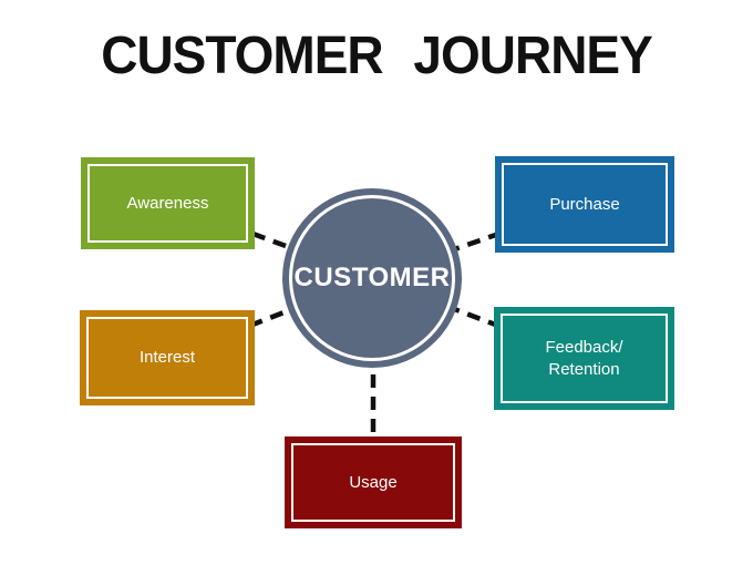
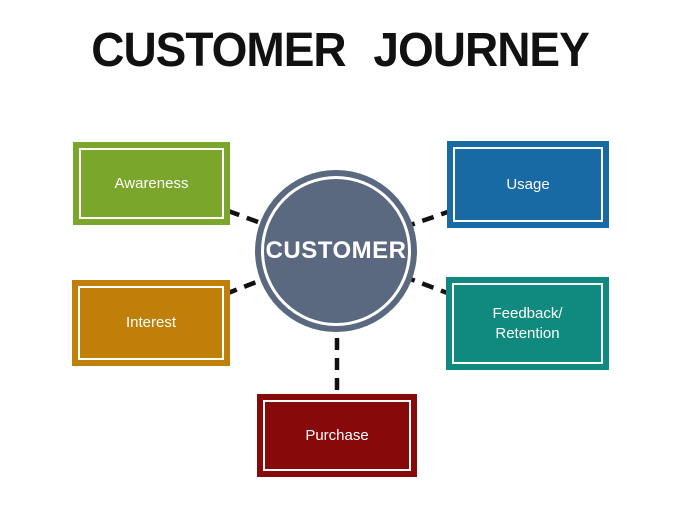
  CUSTOMER JOURNEY
  Awareness
- Purchase
+ Usage
  Interest
  Feedback/
  Retention
- Usage
+ Purchase
  CUSTOMER
